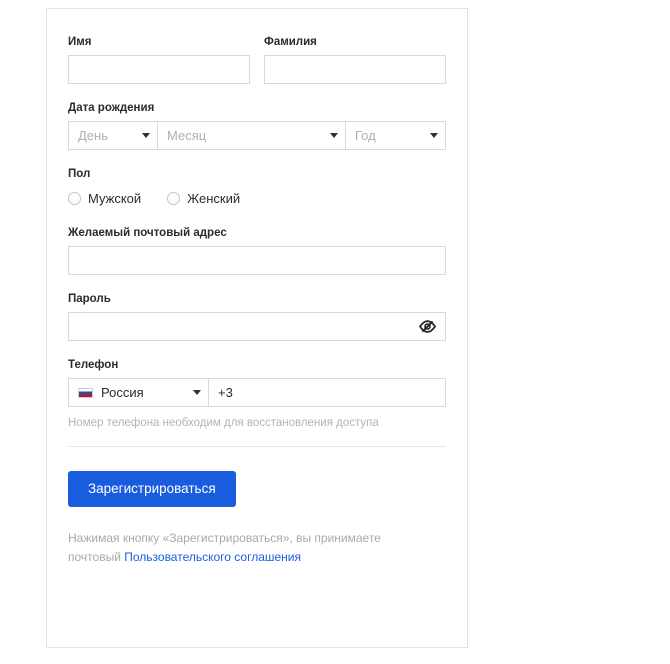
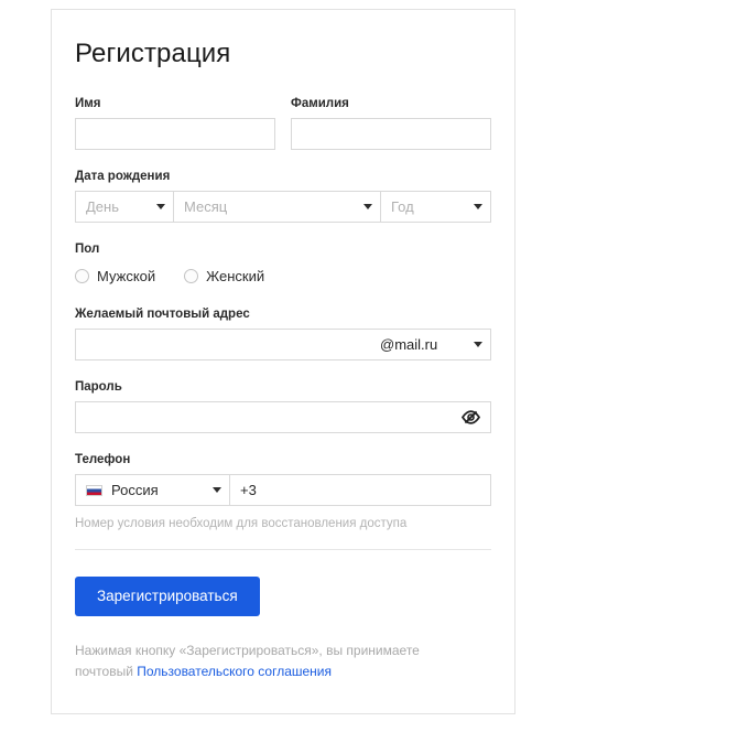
+ Регистрация
  Имя
  Фамилия
  Дата рождения
  День
  Месяц
  Год
  Пол
  Мужской
  Женский
  Желаемый почтовый адрес
+ @mail.ru
  Пароль
  Телефон
  Россия
  +3
- Номер телефона необходим для восстановления доступа
+ Номер условия необходим для восстановления доступа
  Зарегистрироваться
  Нажимая кнопку «Зарегистрироваться», вы принимаете почтовый Пользовательского соглашения
